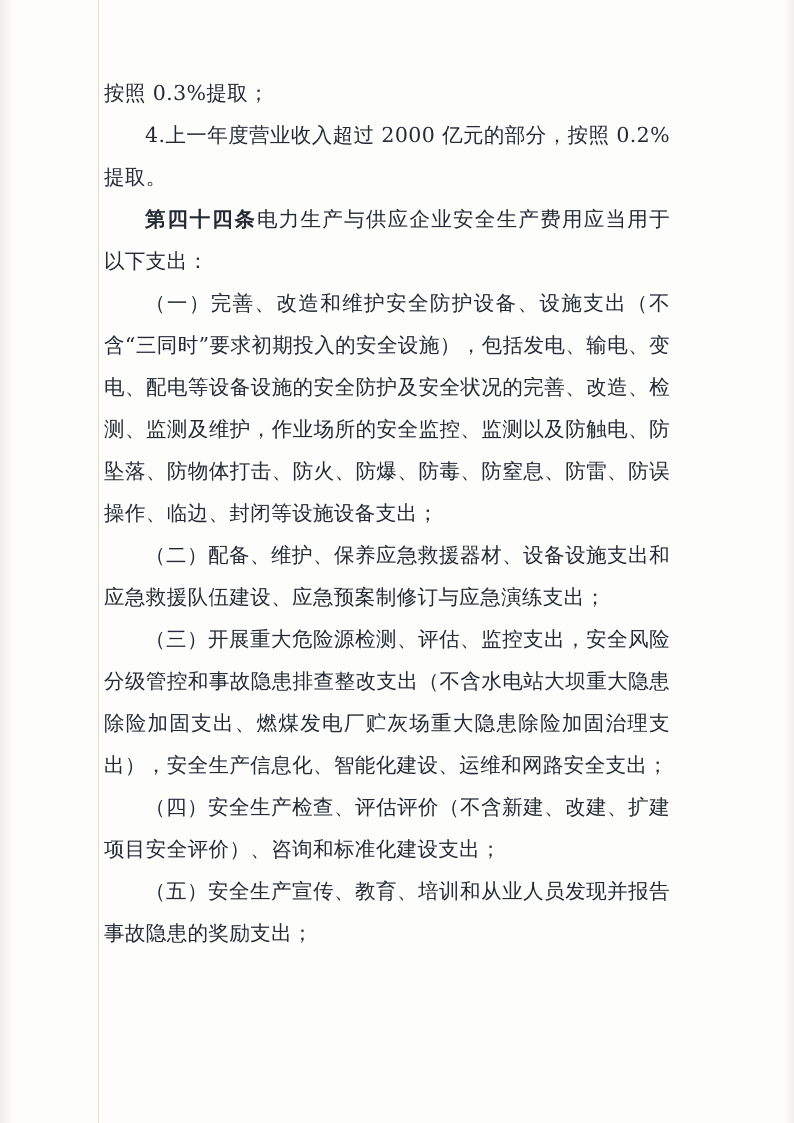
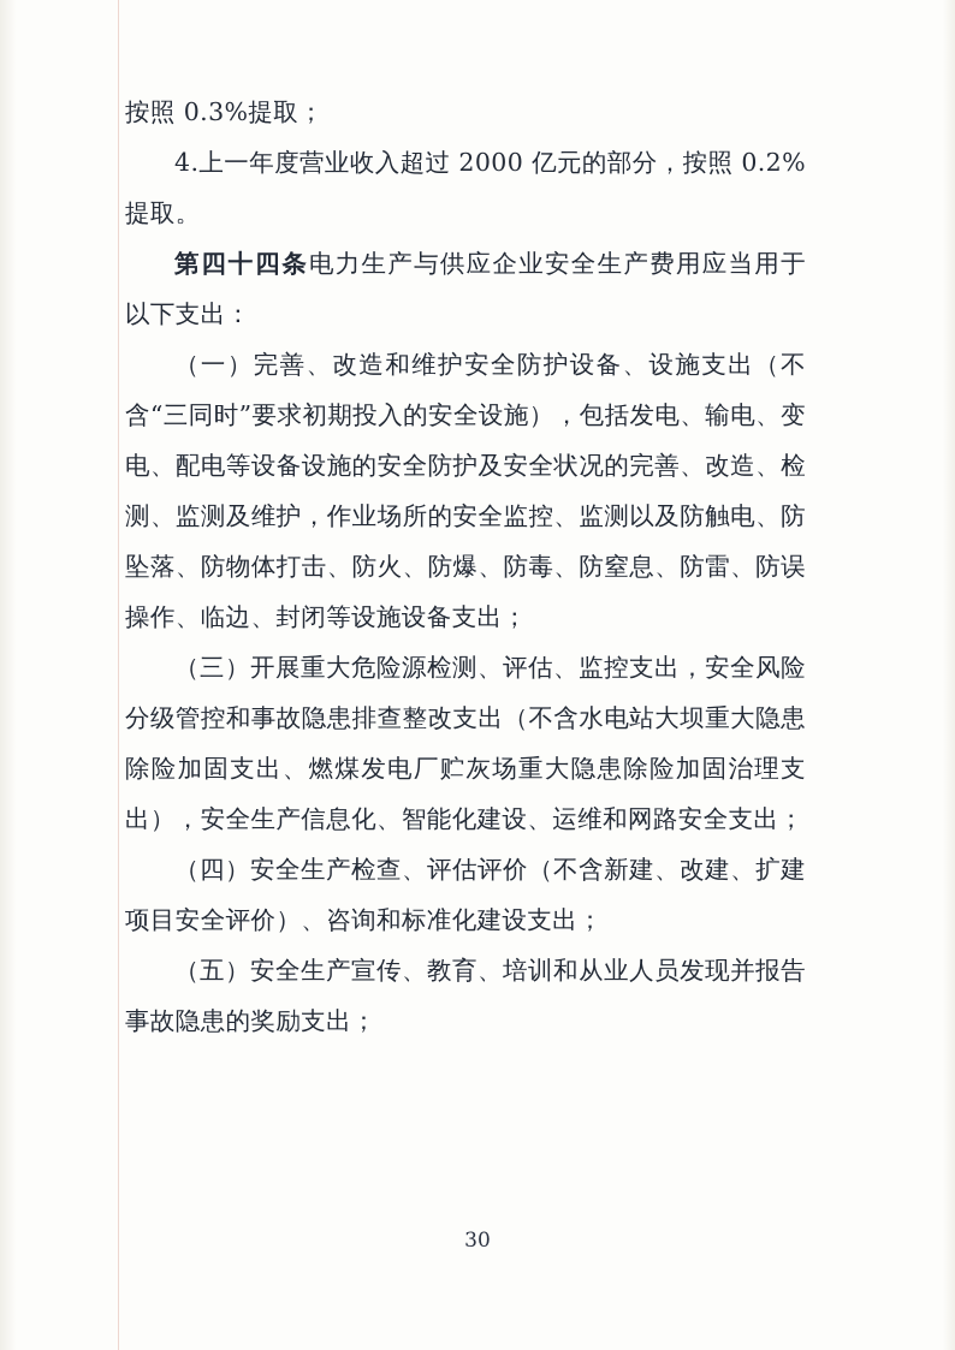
  按照 0.3%提取；
  4.上一年度营业收入超过 2000 亿元的部分，按照 0.2%提取。
  第四十四条电力生产与供应企业安全生产费用应当用于以下支出：
  （一）完善、改造和维护安全防护设备、设施支出（不含“三同时”要求初期投入的安全设施），包括发电、输电、变电、配电等设备设施的安全防护及安全状况的完善、改造、检测、监测及维护，作业场所的安全监控、监测以及防触电、防坠落、防物体打击、防火、防爆、防毒、防窒息、防雷、防误操作、临边、封闭等设施设备支出；
- （二）配备、维护、保养应急救援器材、设备设施支出和应急救援队伍建设、应急预案制修订与应急演练支出；
  （三）开展重大危险源检测、评估、监控支出，安全风险分级管控和事故隐患排查整改支出（不含水电站大坝重大隐患除险加固支出、燃煤发电厂贮灰场重大隐患除险加固治理支出），安全生产信息化、智能化建设、运维和网路安全支出；
  （四）安全生产检查、评估评价（不含新建、改建、扩建项目安全评价）、咨询和标准化建设支出；
  （五）安全生产宣传、教育、培训和从业人员发现并报告事故隐患的奖励支出；
+ 30
